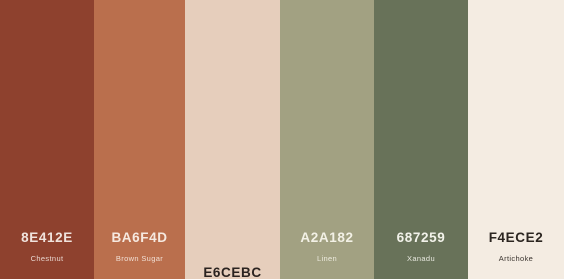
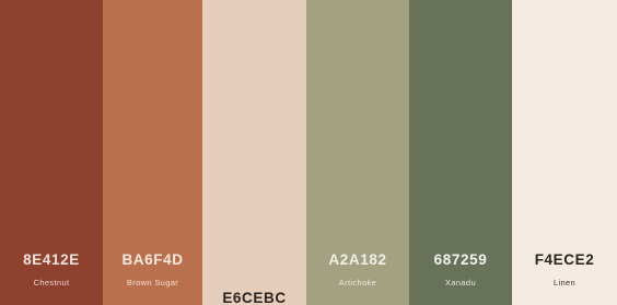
  8E412E
  Chestnut
  BA6F4D
  Brown Sugar
  E6CEBC
  A2A182
- Linen
+ Artichoke
  687259
  Xanadu
  F4ECE2
- Artichoke
+ Linen
